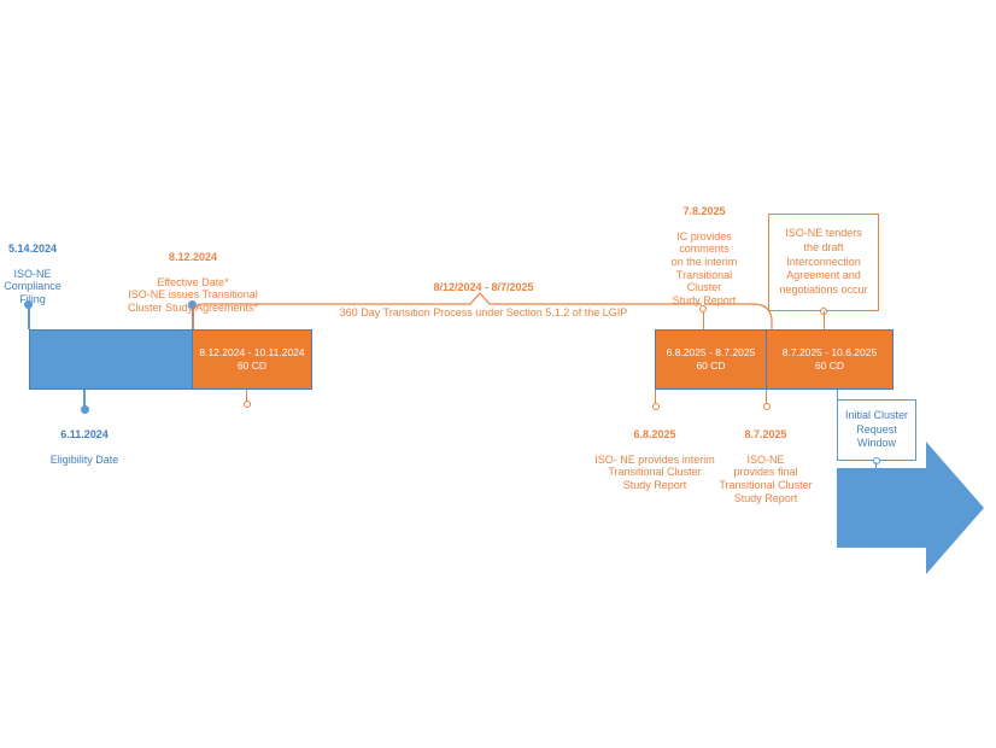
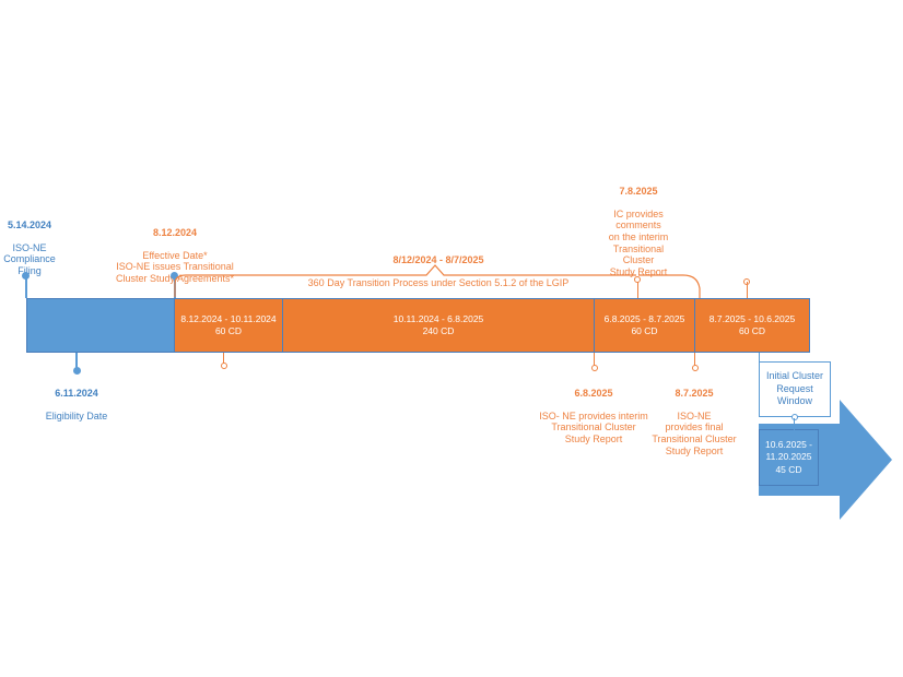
  5.14.2024
  ISO-NE
  Compliance
  Fling
  8.12.2024
  Effective Date*
  ISO-NE issues Transitional
  Cluster Stud Agreements*
  8/12/2024 - 8/7/2025
  360 Day Transition Process under Section 5.1.2 of the LGIP
  7.8.2025
  IC provides
  comments
  on the interim
  Transitional
  Cluster
  Study Report
- ISO-NE tenders
- the draft
- Interconnection
- Agreement and
- negotiations occur
  8.12.2024 - 10.11.2024
  60 CD
+ 10.11.2024 - 6.8.2025
+ 240 CD
  6.8.2025 - 8.7.2025
  60 CD
  8.7.2025 - 10.6.2025
  60 CD
  6.11.2024
  Eligibility Date
  6.8.2025
  ISO- NE provides interim
  Transitional Cluster
  Study Report
  8.7.2025
  ISO-NE
  provides final
  Transitional Cluster
  Study Report
+ 10.6.2025 -
+ 11.20.2025
+ 45 CD
  Initial Cluster
  Request
  Window
